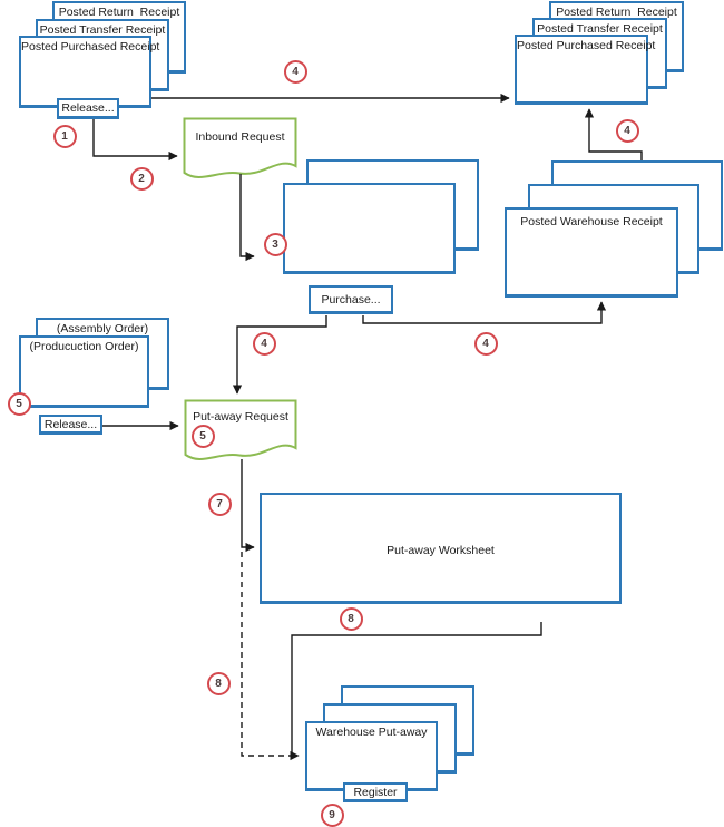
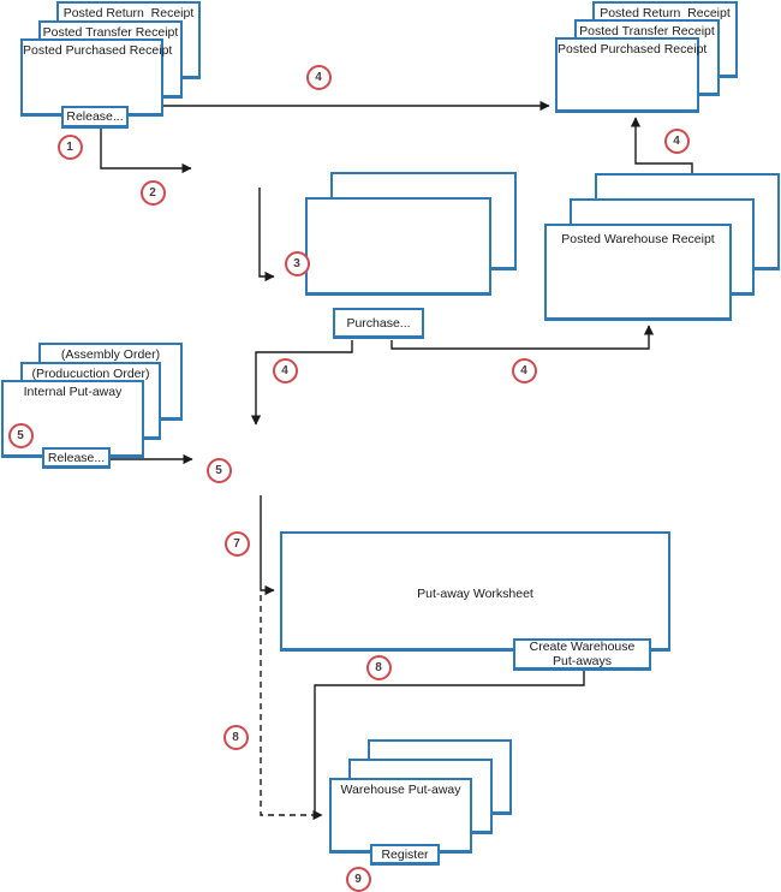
  Posted Return Receipt
  Posted Transfer Receipt
  Posted Purchased Recei
  Release...
  Posted Return Receipt
  Posted Transfer Receipt
  Posted Purchased Recei
  Purchase...
  Posted Warehouse Receipt
  (Assembly Order)
  (Producuction Order)
+ Internal Put-away
  Release...
- Inbound Request
- Put-away Request
  Put-away Worksheet
+ Create Warehouse
+ Put-aways
  Warehouse Put-away
  Register
  1
  2
  3
  4
  4
  4
  4
  5
  5
  7
  8
  8
  9
